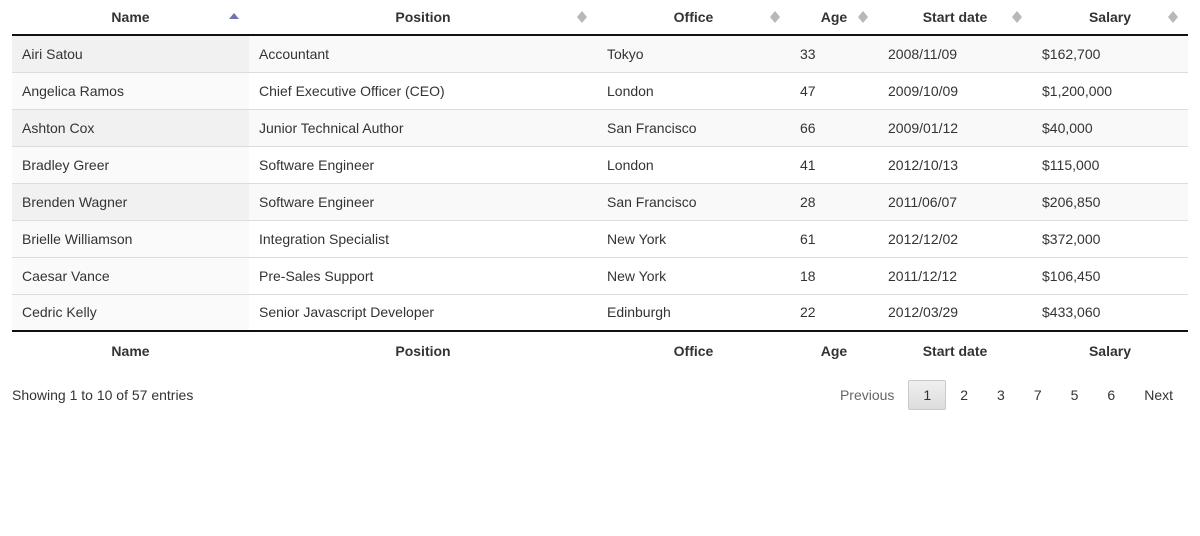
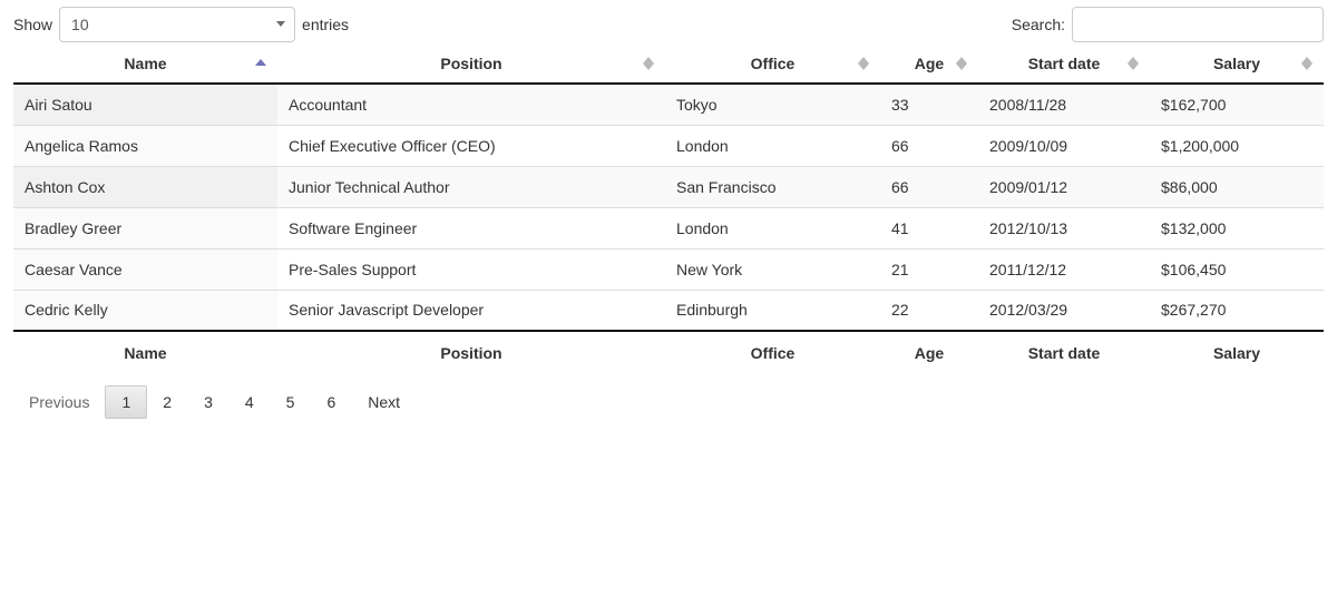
+ Show
+ 10
+ entries
+ Search:
  Name	Position	Office	Age	Start date	Salary
- Airi Satou	Accountant	Tokyo	33	2008/11/09	$162,700
+ Airi Satou	Accountant	Tokyo	33	2008/11/28	$162,700
- Angelica Ramos	Chief Executive Officer (CEO)	London	47	2009/10/09	$1,200,000
+ Angelica Ramos	Chief Executive Officer (CEO)	London	66	2009/10/09	$1,200,000
- Ashton Cox	Junior Technical Author	San Francisco	66	2009/01/12	$40,000
+ Ashton Cox	Junior Technical Author	San Francisco	66	2009/01/12	$86,000
- Bradley Greer	Software Engineer	London	41	2012/10/13	$115,000
+ Bradley Greer	Software Engineer	London	41	2012/10/13	$132,000
- Brenden Wagner	Software Engineer	San Francisco	28	2011/06/07	$206,850
- Brielle Williamson	Integration Specialist	New York	61	2012/12/02	$372,000
- Caesar Vance	Pre-Sales Support	New York	18	2011/12/12	$106,450
+ Caesar Vance	Pre-Sales Support	New York	21	2011/12/12	$106,450
- Cedric Kelly	Senior Javascript Developer	Edinburgh	22	2012/03/29	$433,060
+ Cedric Kelly	Senior Javascript Developer	Edinburgh	22	2012/03/29	$267,270
  Name	Position	Office	Age	Start date	Salary
- Showing 1 to 10 of 57 entries
  Previous
  1
  2
  3
- 7
+ 4
  5
  6
  Next
